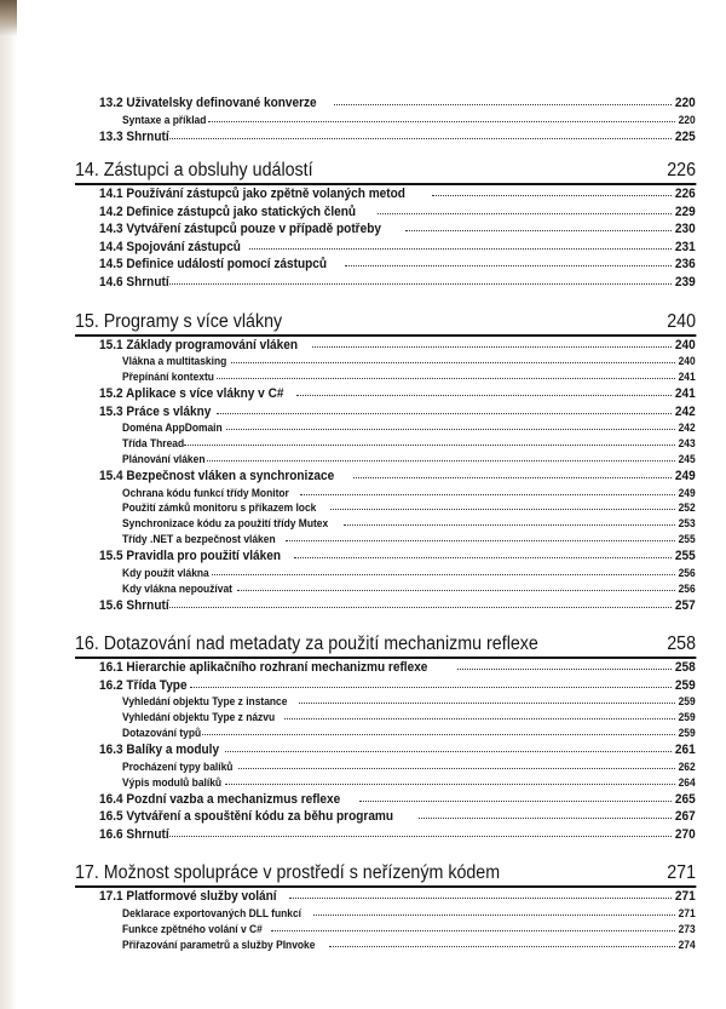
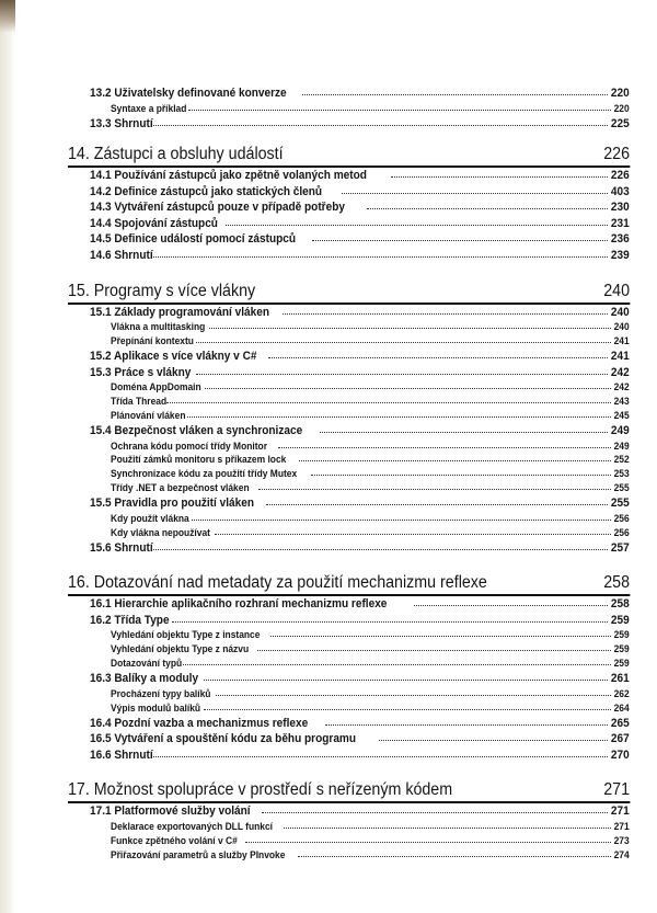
  13.2 Uživatelsky definované konverze
  220
  Syntaxe a příklad
  220
  13.3 Shrnutí
  225
  14. Zástupci a obsluhy událostí
  226
  14.1 Používání zástupců jako zpětně volaných metod
  226
  14.2 Definice zástupců jako statických členů
- 229
+ 403
  14.3 Vytváření zástupců pouze v případě potřeby
  230
  14.4 Spojování zástupců
  231
  14.5 Definice událostí pomocí zástupců
  236
  14.6 Shrnutí
  239
  15. Programy s více vlákny
  240
  15.1 Základy programování vláken
  240
  Vlákna a multitasking
  240
  Přepínání kontextu
  241
  15.2 Aplikace s více vlákny v C#
  241
  15.3 Práce s vlákny
  242
  Doména AppDomain
  242
  Třída Thread
  243
  Plánování vláken
  245
  15.4 Bezpečnost vláken a synchronizace
  249
- Ochrana kódu funkcí třídy Monitor
+ Ochrana kódu pomocí třídy Monitor
  249
  Použití zámků monitoru s příkazem lock
  252
  Synchronizace kódu za použití třídy Mutex
  253
  Třídy .NET a bezpečnost vláken
  255
  15.5 Pravidla pro použití vláken
  255
  Kdy použít vlákna
  256
  Kdy vlákna nepoužívat
  256
  15.6 Shrnutí
  257
  16. Dotazování nad metadaty za použití mechanizmu reflexe
  258
  16.1 Hierarchie aplikačního rozhraní mechanizmu reflexe
  258
  16.2 Třída Type
  259
  Vyhledání objektu Type z instance
  259
  Vyhledání objektu Type z názvu
  259
  Dotazování typů
  259
  16.3 Balíky a moduly
  261
  Procházení typy balíků
  262
  Výpis modulů balíků
  264
  16.4 Pozdní vazba a mechanizmus reflexe
  265
  16.5 Vytváření a spouštění kódu za běhu programu
  267
  16.6 Shrnutí
  270
  17. Možnost spolupráce v prostředí s neřízeným kódem
  271
  17.1 Platformové služby volání
  271
  Deklarace exportovaných DLL funkcí
  271
  Funkce zpětného volání v C#
  273
  Přiřazování parametrů a služby PInvoke
  274
